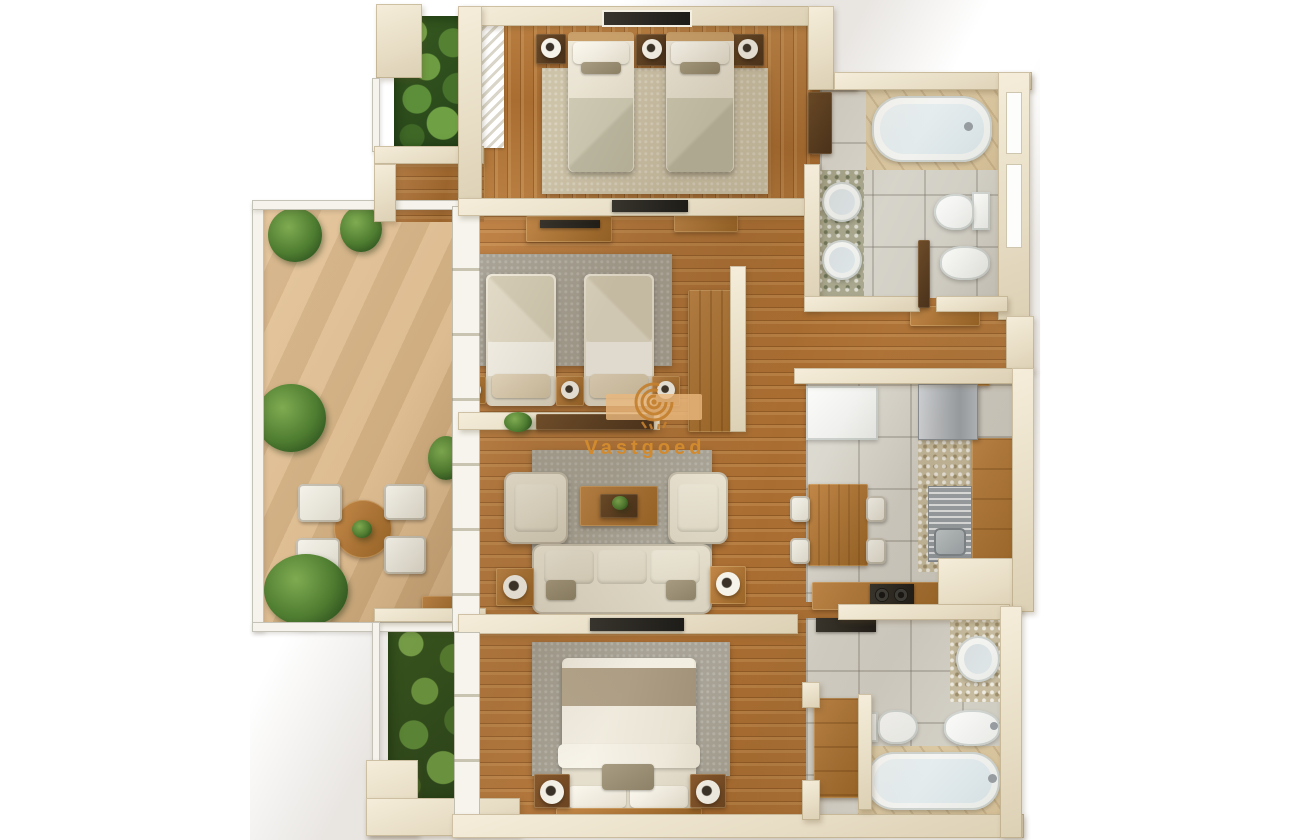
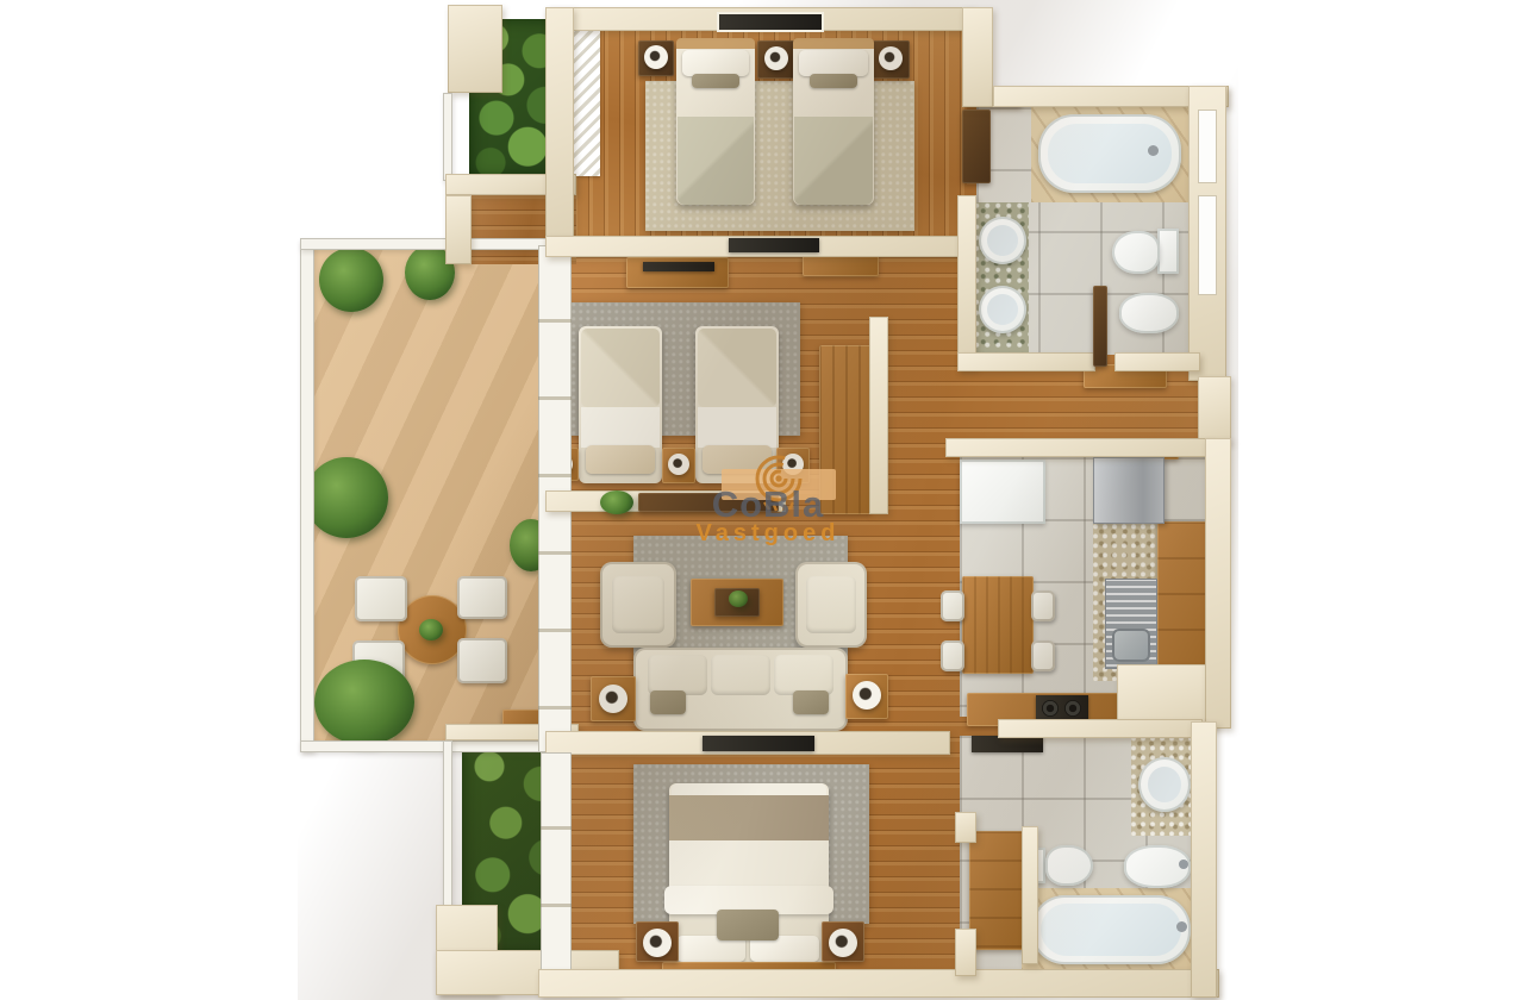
+ CoBla
  Vastgoed
